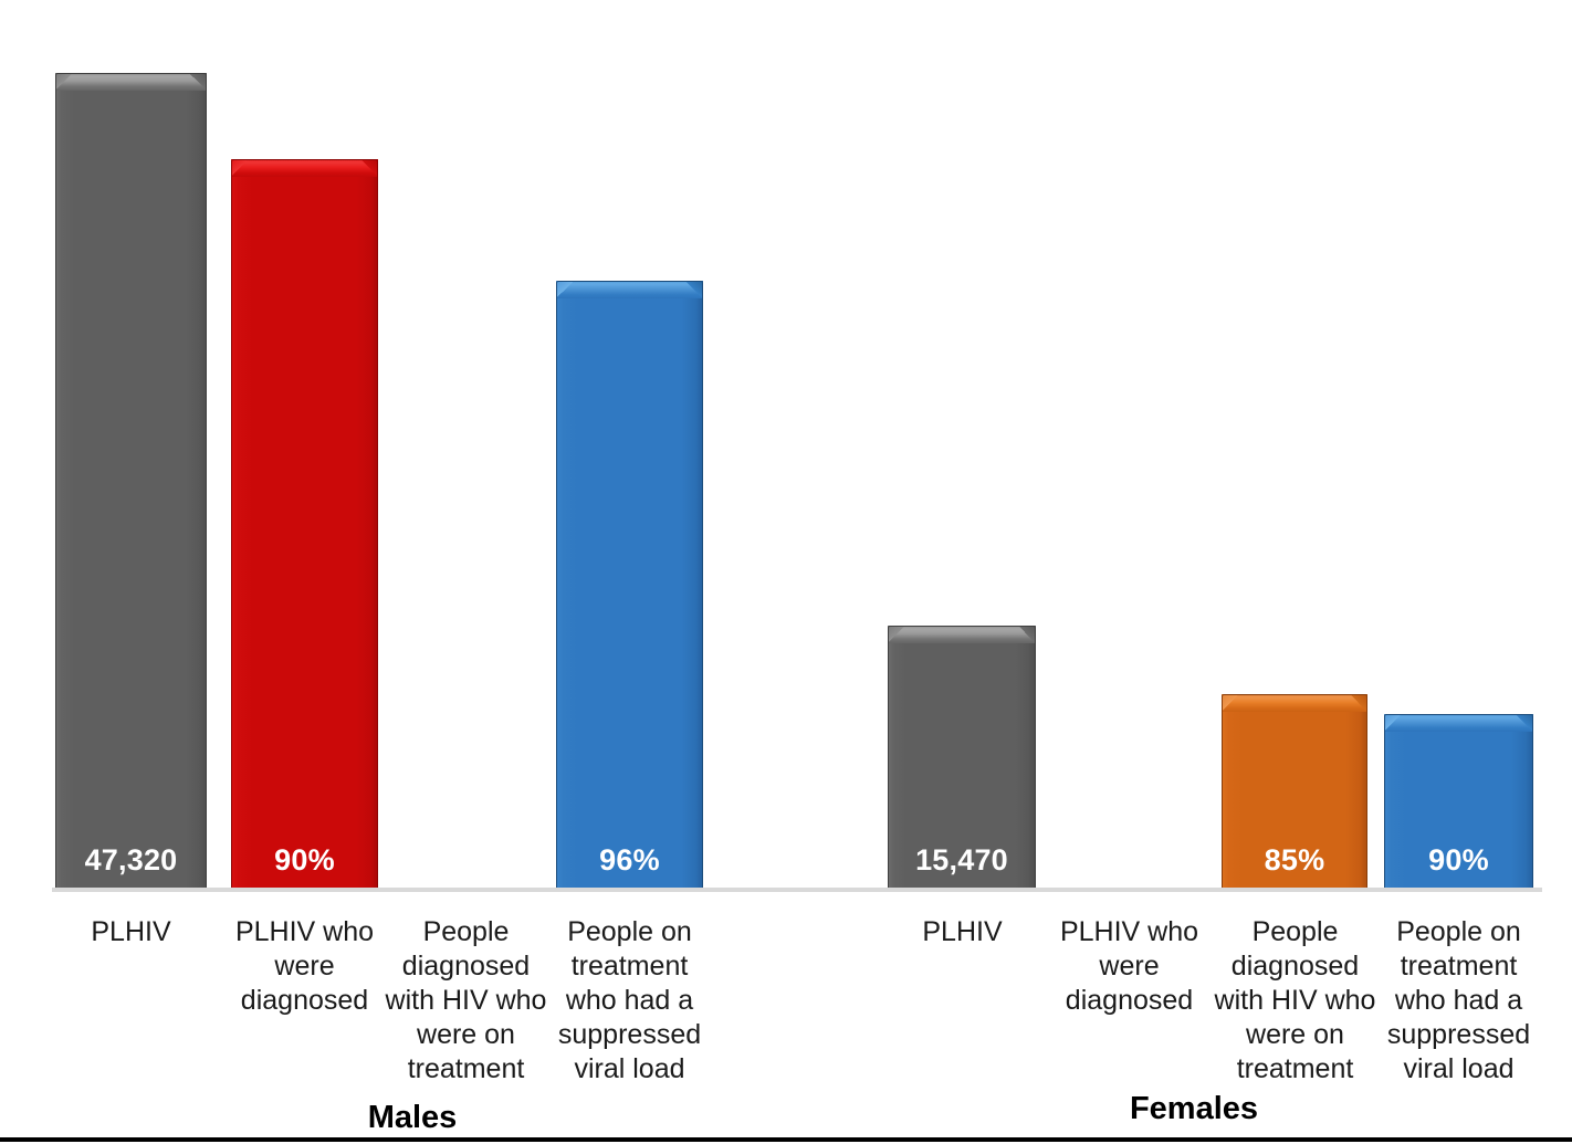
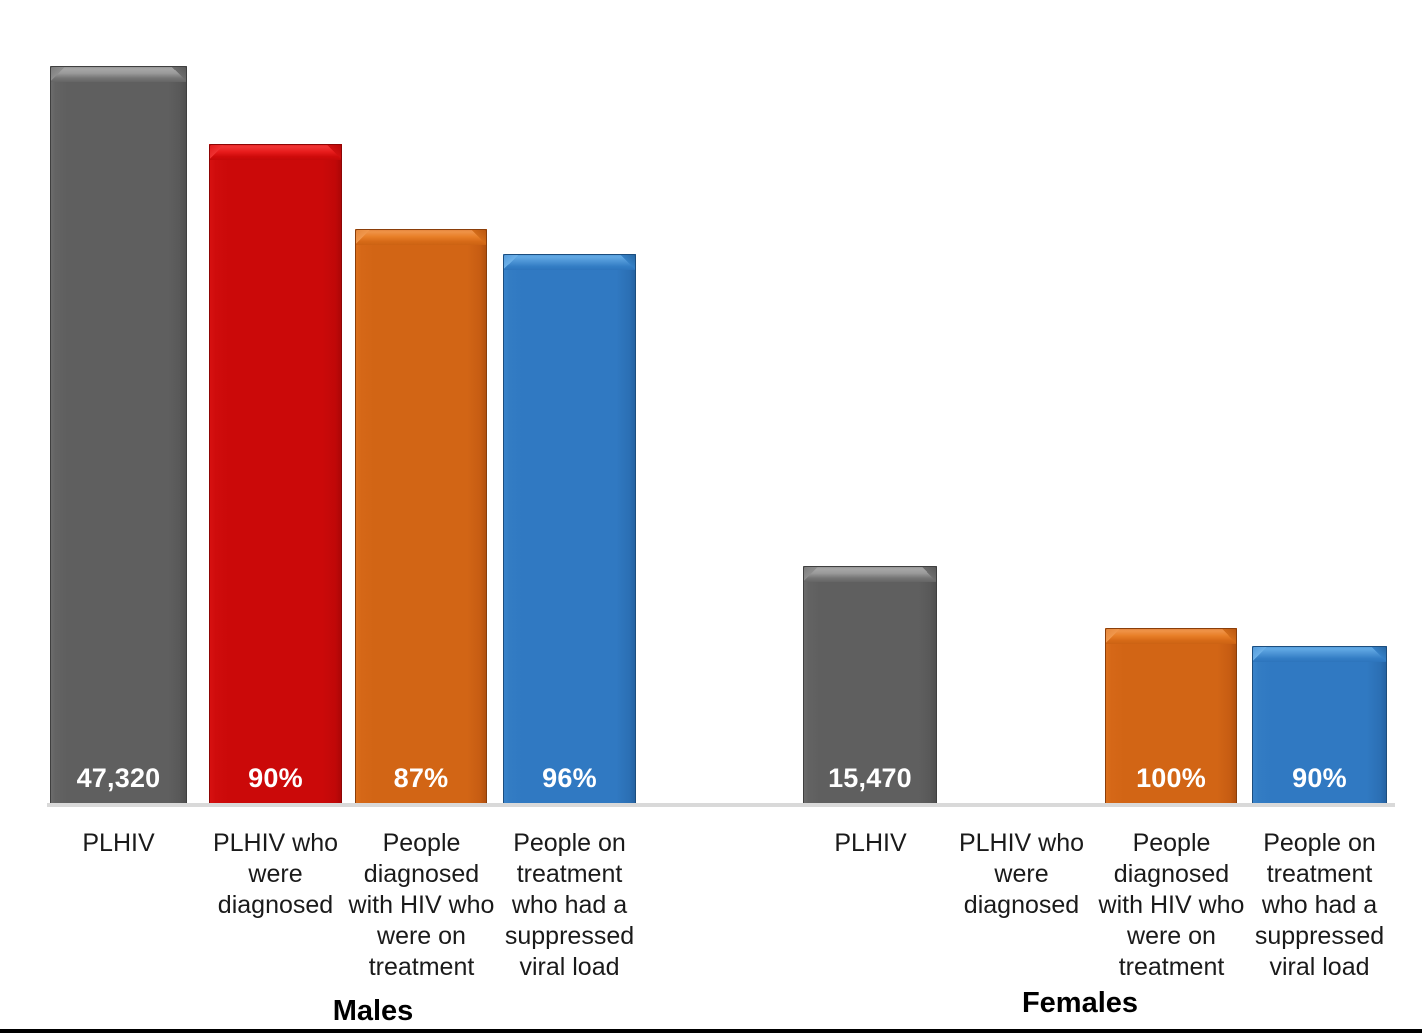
  47,320
  90%
+ 87%
  96%
  15,470
- 85%
+ 100%
  90%
  PLHIV
  PLHIV who were diagnosed
  People diagnosed with HIV who were on treatment
  People on treatment who had a suppressed viral load
  PLHIV
  PLHIV who were diagnosed
  People diagnosed with HIV who were on treatment
  People on treatment who had a suppressed viral load
  Males
  Females
